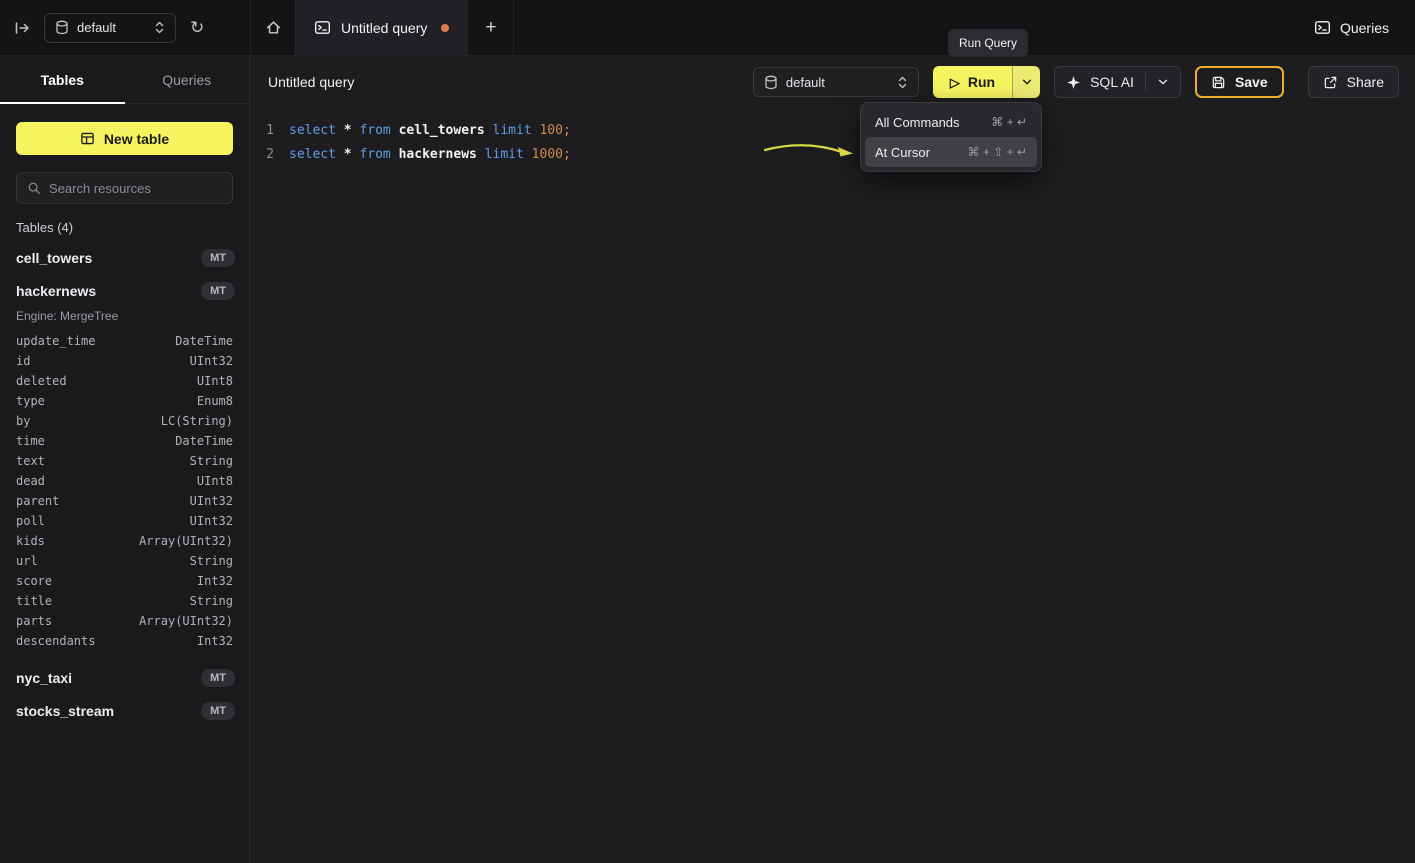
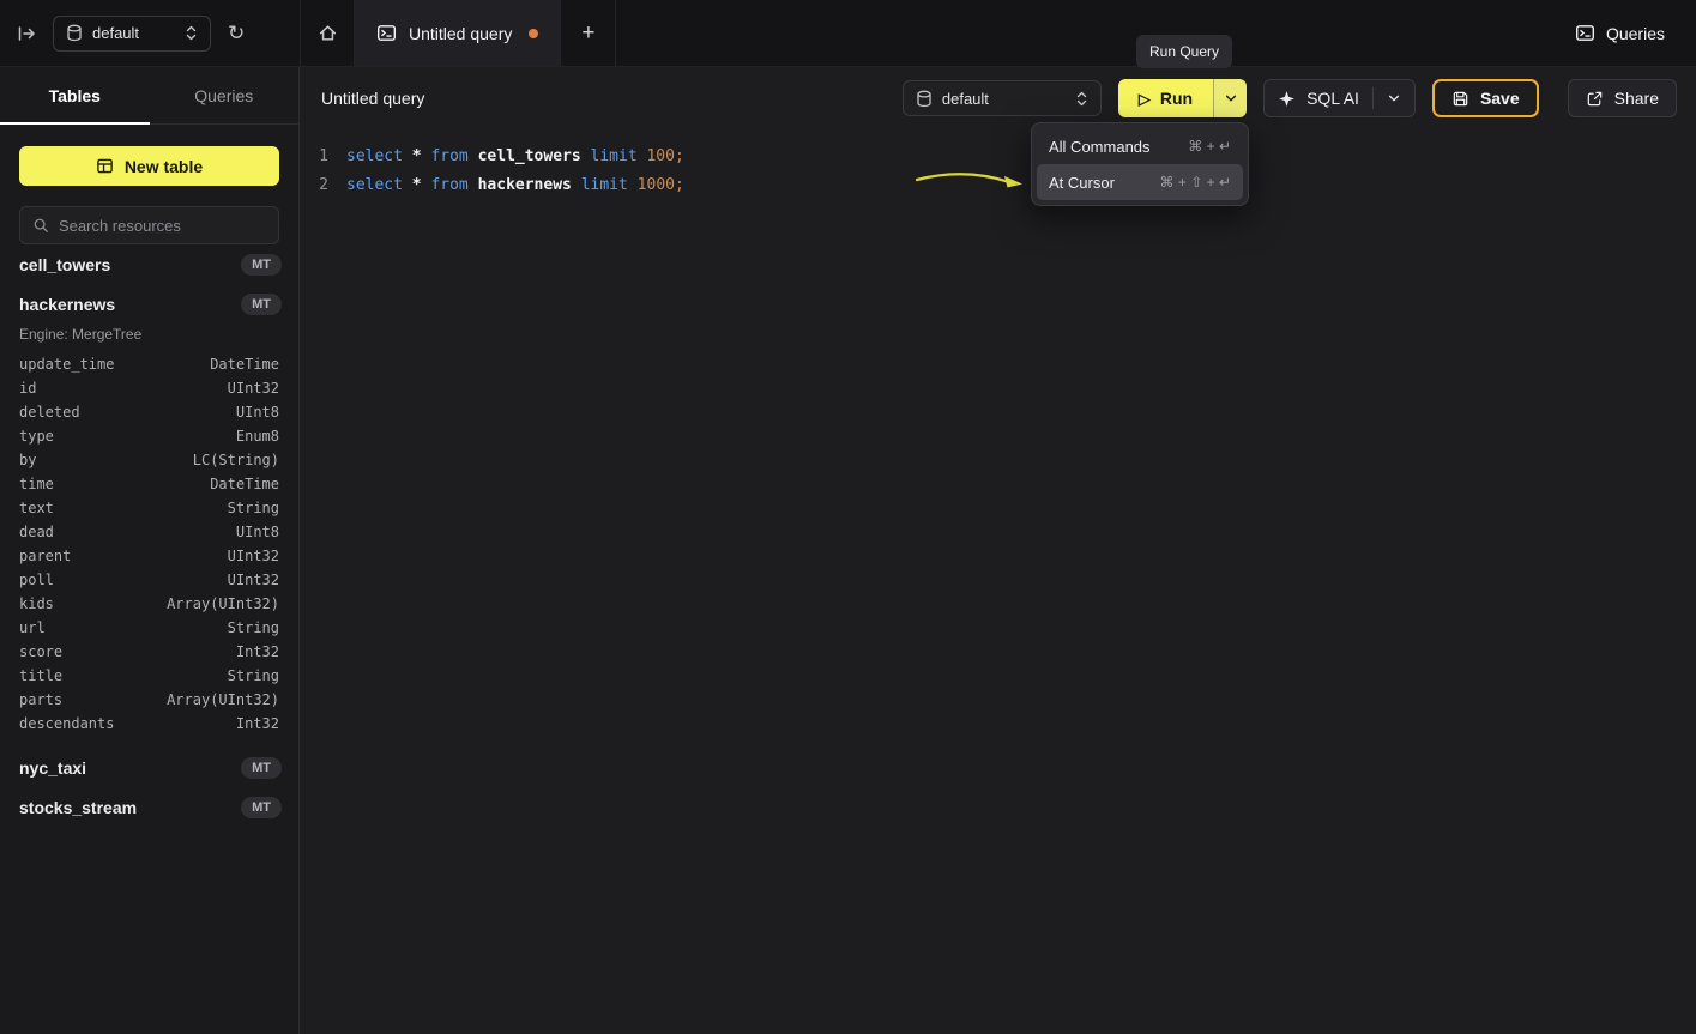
  default
  ↻
  Untitled query
  +
  Queries
  Tables
  Queries
  New table
  Search resources
- Tables (4)
  cell_towers
  MT
  hackernews
  MT
  Engine: MergeTree
  update_time
  DateTime
  id
  UInt32
  deleted
  UInt8
  type
  Enum8
  by
  LC(String)
  time
  DateTime
  text
  String
  dead
  UInt8
  parent
  UInt32
  poll
  UInt32
  kids
  Array(UInt32)
  url
  String
  score
  Int32
  title
  String
  parts
  Array(UInt32)
  descendants
  Int32
  nyc_taxi
  MT
  stocks_stream
  MT
  Untitled query
  default
  ▷
  Run
  SQL AI
  Save
  Share
  1
  select * from cell_towers limit 100;
  2
  select * from hackernews limit 1000;
  Run Query
  All Commands
  ⌘ + ↵
  At Cursor
  ⌘ + ⇧ + ↵
